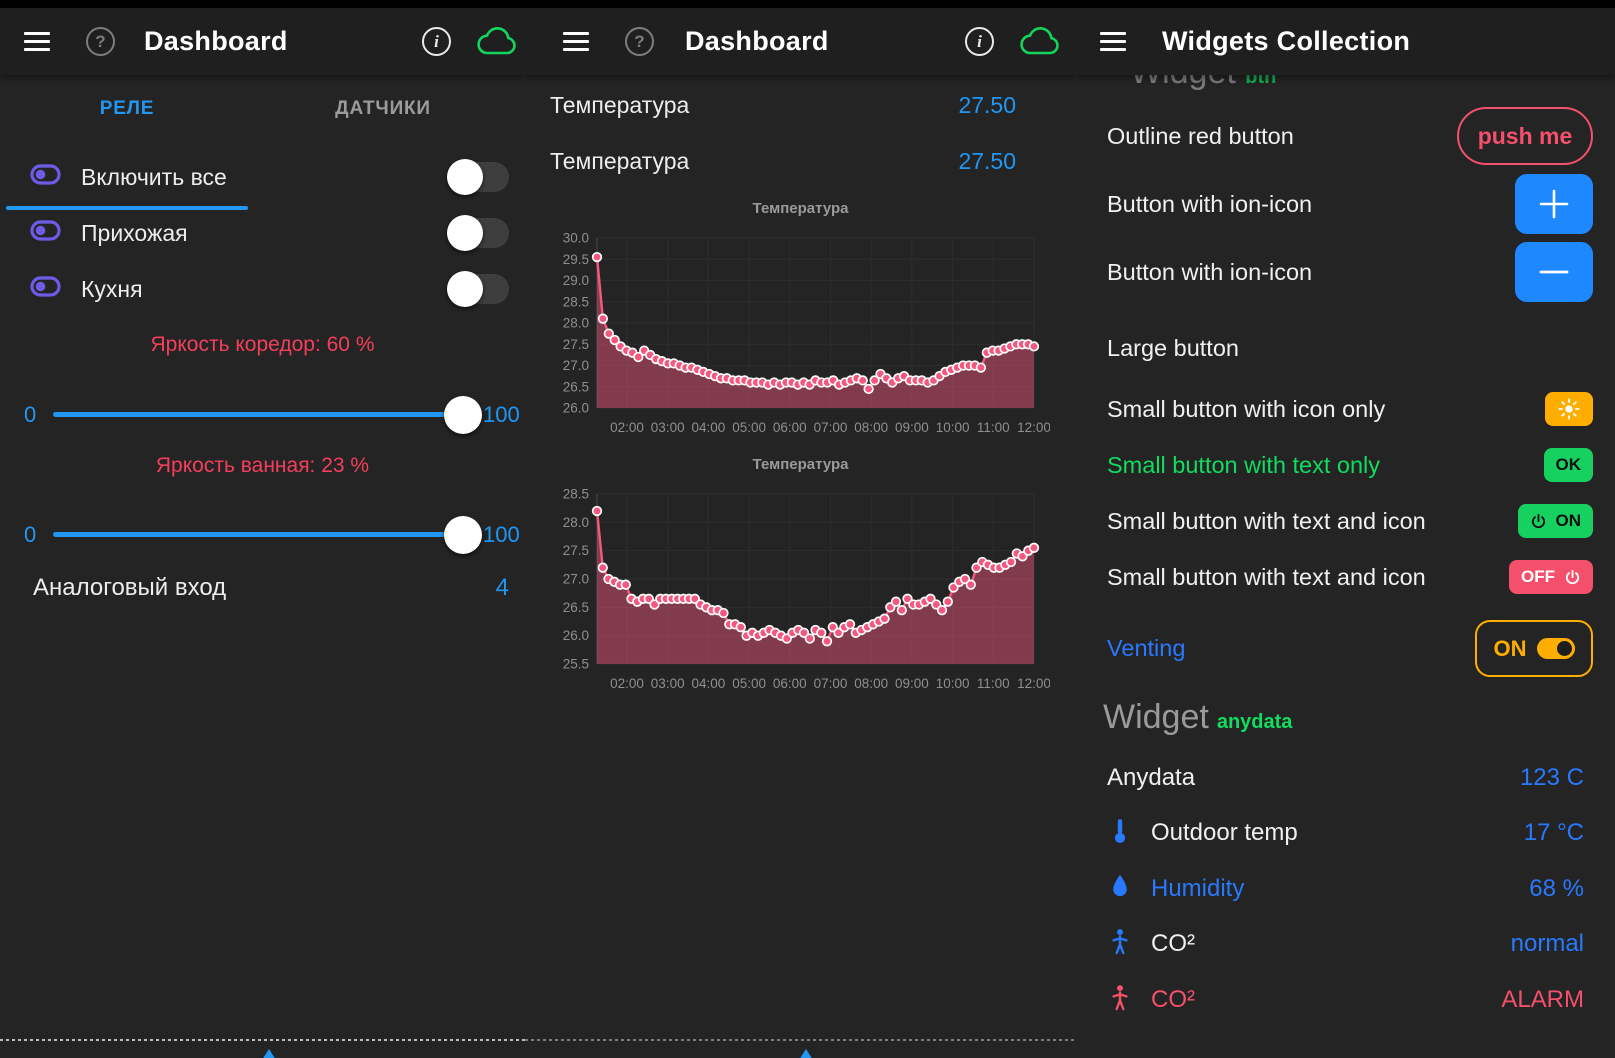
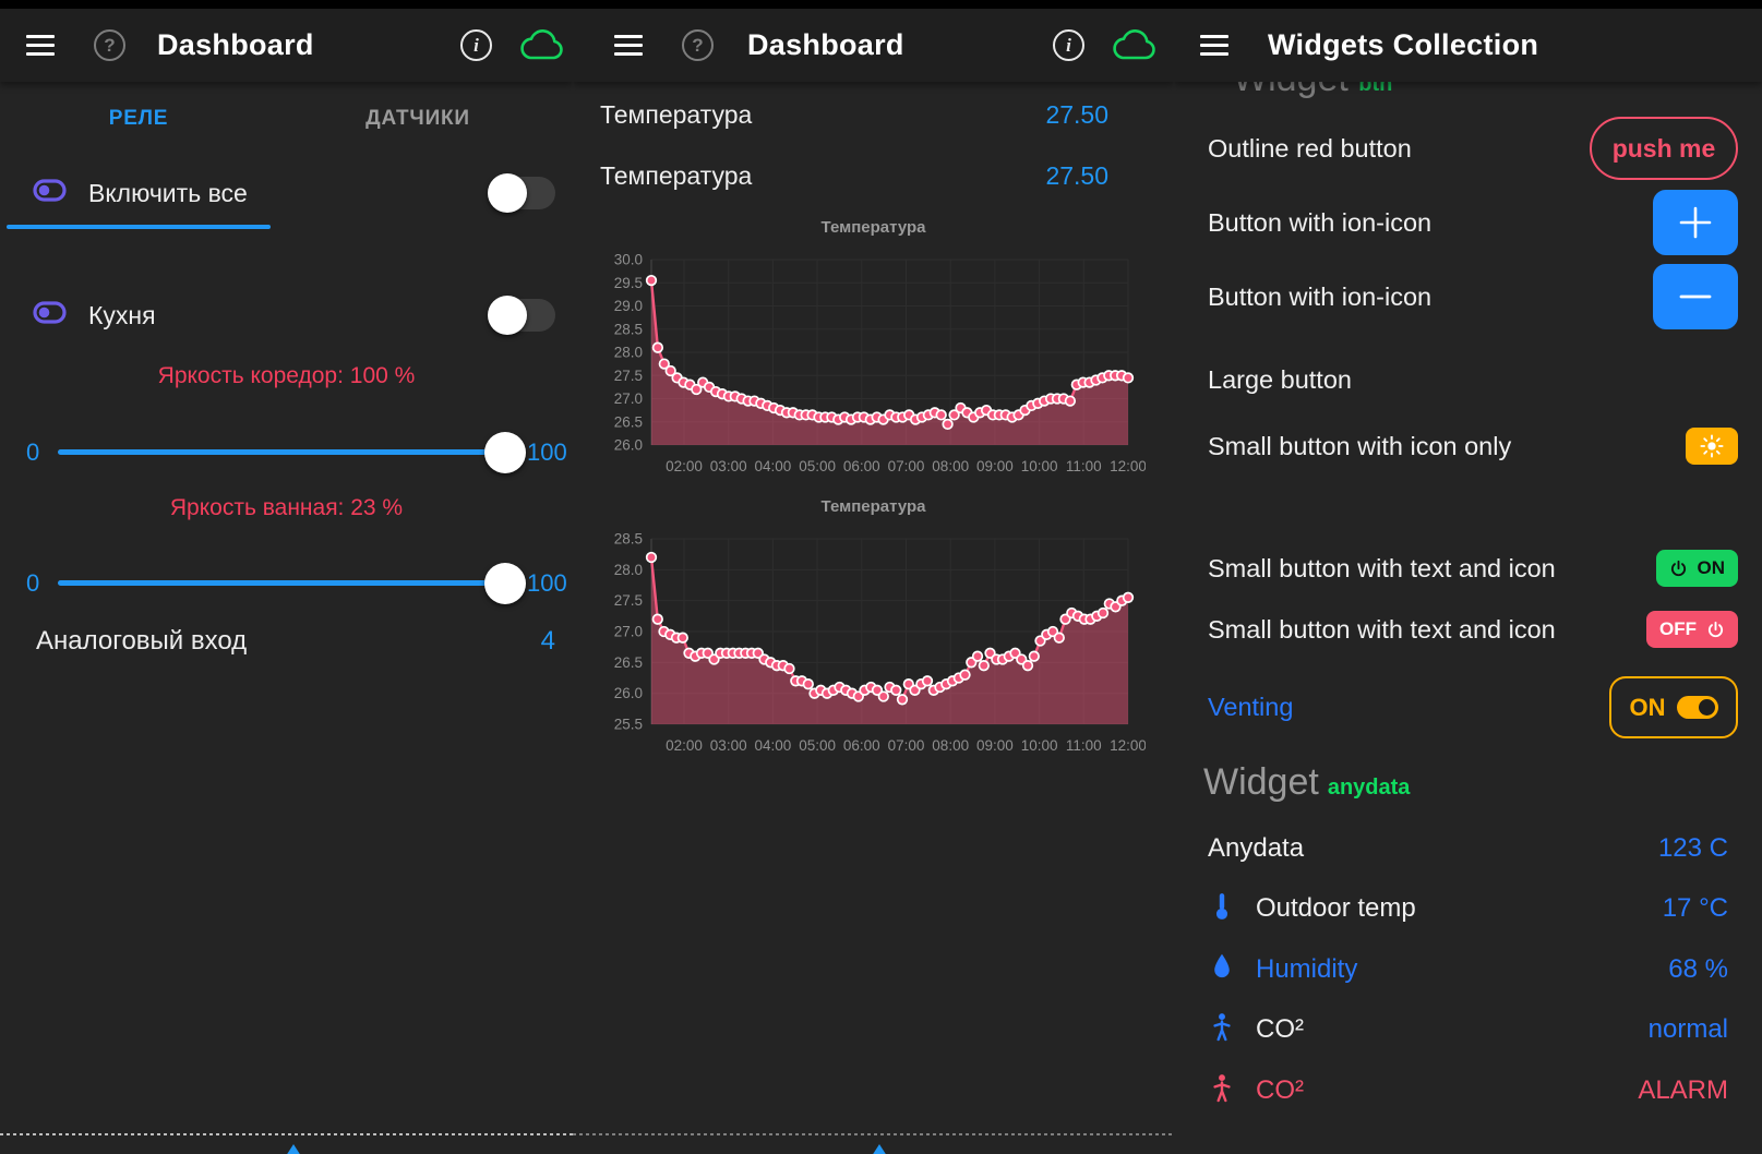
  ?
  Dashboard
  i
  РЕЛЕ
  ДАТЧИКИ
  Включить все
- Прихожая
  Кухня
- Яркость коредор: 60 %
+ Яркость коредор: 100 %
  0
  100
  Яркость ванная: 23 %
  0
  100
  Аналоговый вход
  4
  ?
  Dashboard
  i
  Температура
  27.50
  Температура
  27.50
  Температура
  30.0
  29.5
  29.0
  28.5
  28.0
  27.5
  27.0
  26.5
  26.0
  02:00
  03:00
  04:00
  05:00
  06:00
  07:00
  08:00
  09:00
  10:00
  11:00
  12:00
  Температура
  28.5
  28.0
  27.5
  27.0
  26.5
  26.0
  25.5
  02:00
  03:00
  04:00
  05:00
  06:00
  07:00
  08:00
  09:00
  10:00
  11:00
  12:00
  Widgets Collection
  Outline red button
  push me
  Button with ion-icon
  Button with ion-icon
  Large button
  Small button with icon only
- Small button with text only
- OK
  Small button with text and icon
  ON
  Small button with text and icon
  OFF
  Venting
  ON
  Widget anydata
  Anydata
  123 C
  Outdoor temp
  17 °C
  Humidity
  68 %
  CO²
  normal
  CO²
  ALARM
